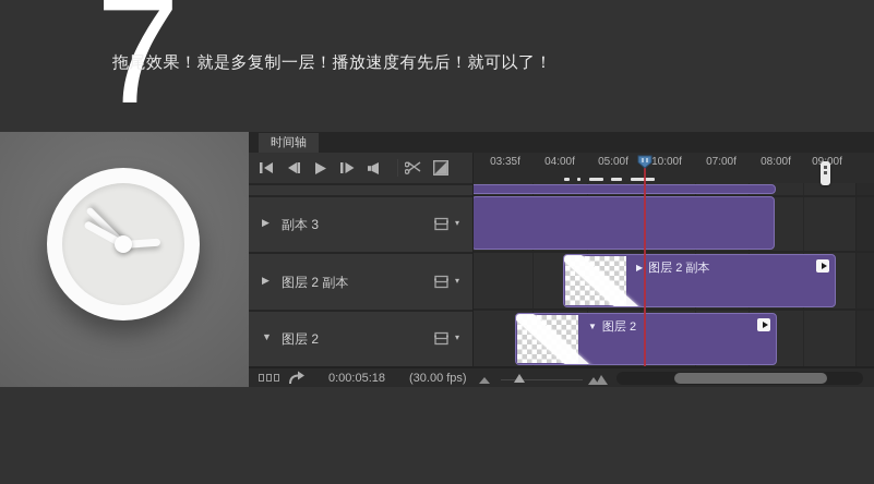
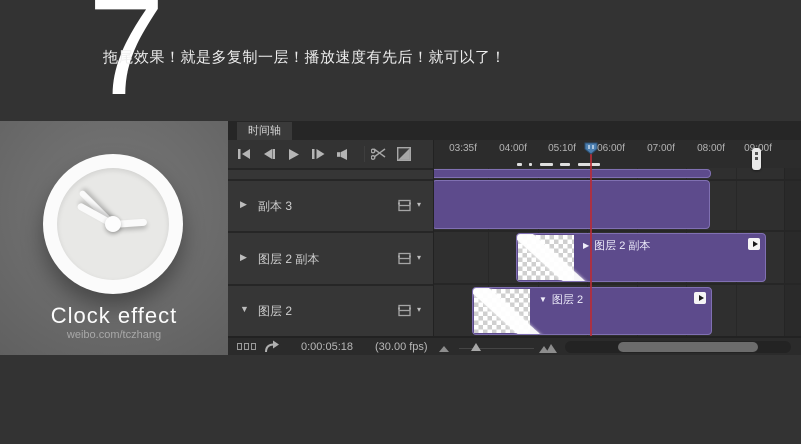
  7
  拖尾效果！就是多复制一层！播放速度有先后！就可以了！
+ Clock effect
+ weibo.com/tczhang
  时间轴
  03:35f
  04:00f
- 05:00f
+ 05:10f
- 10:00f
+ 06:00f
  07:00f
  08:00f
  ▶
  副本 3
  ▾
  ▶
  图层 2 副本
  ▾
  ▼
  图层 2
  ▾
  ▶ 图层 2 副本
  ▼ 图层 2
  0:00:05:18
  (30.00 fps)
